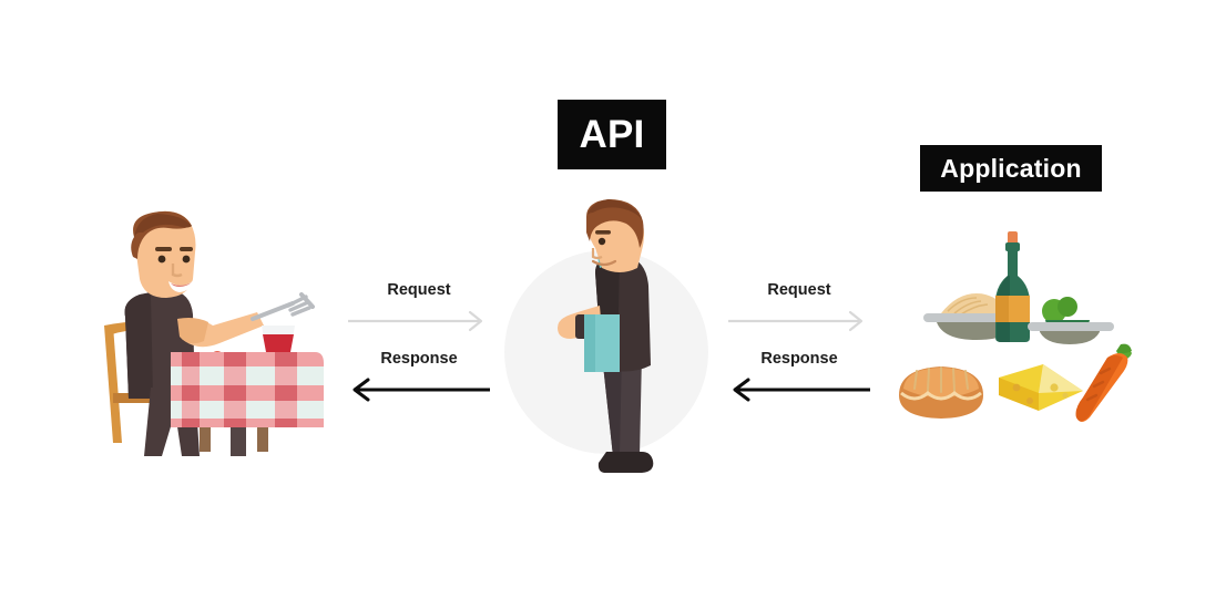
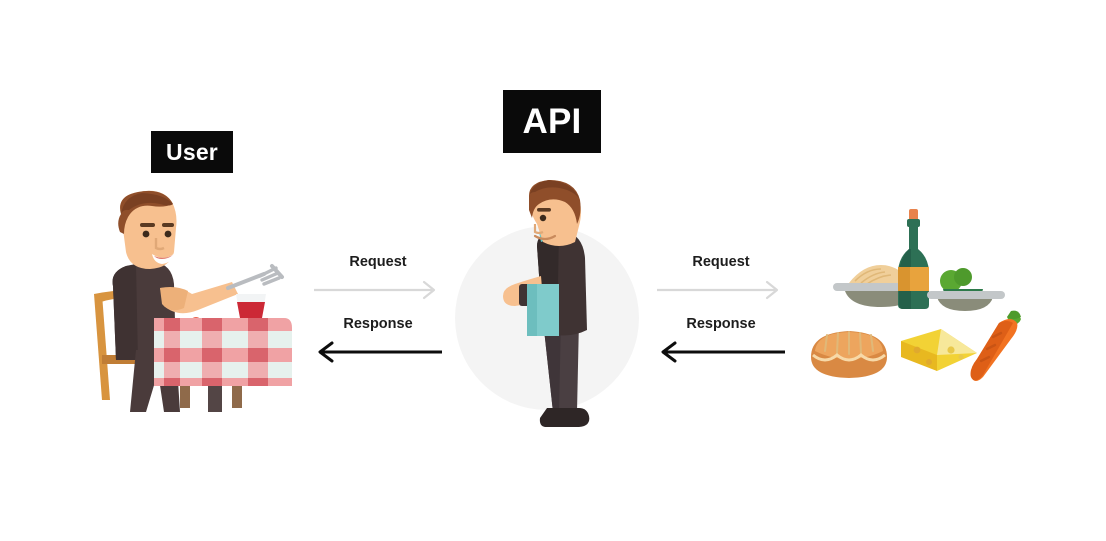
  Request
  Response
  Request
  Response
+ User
  API
- Application
